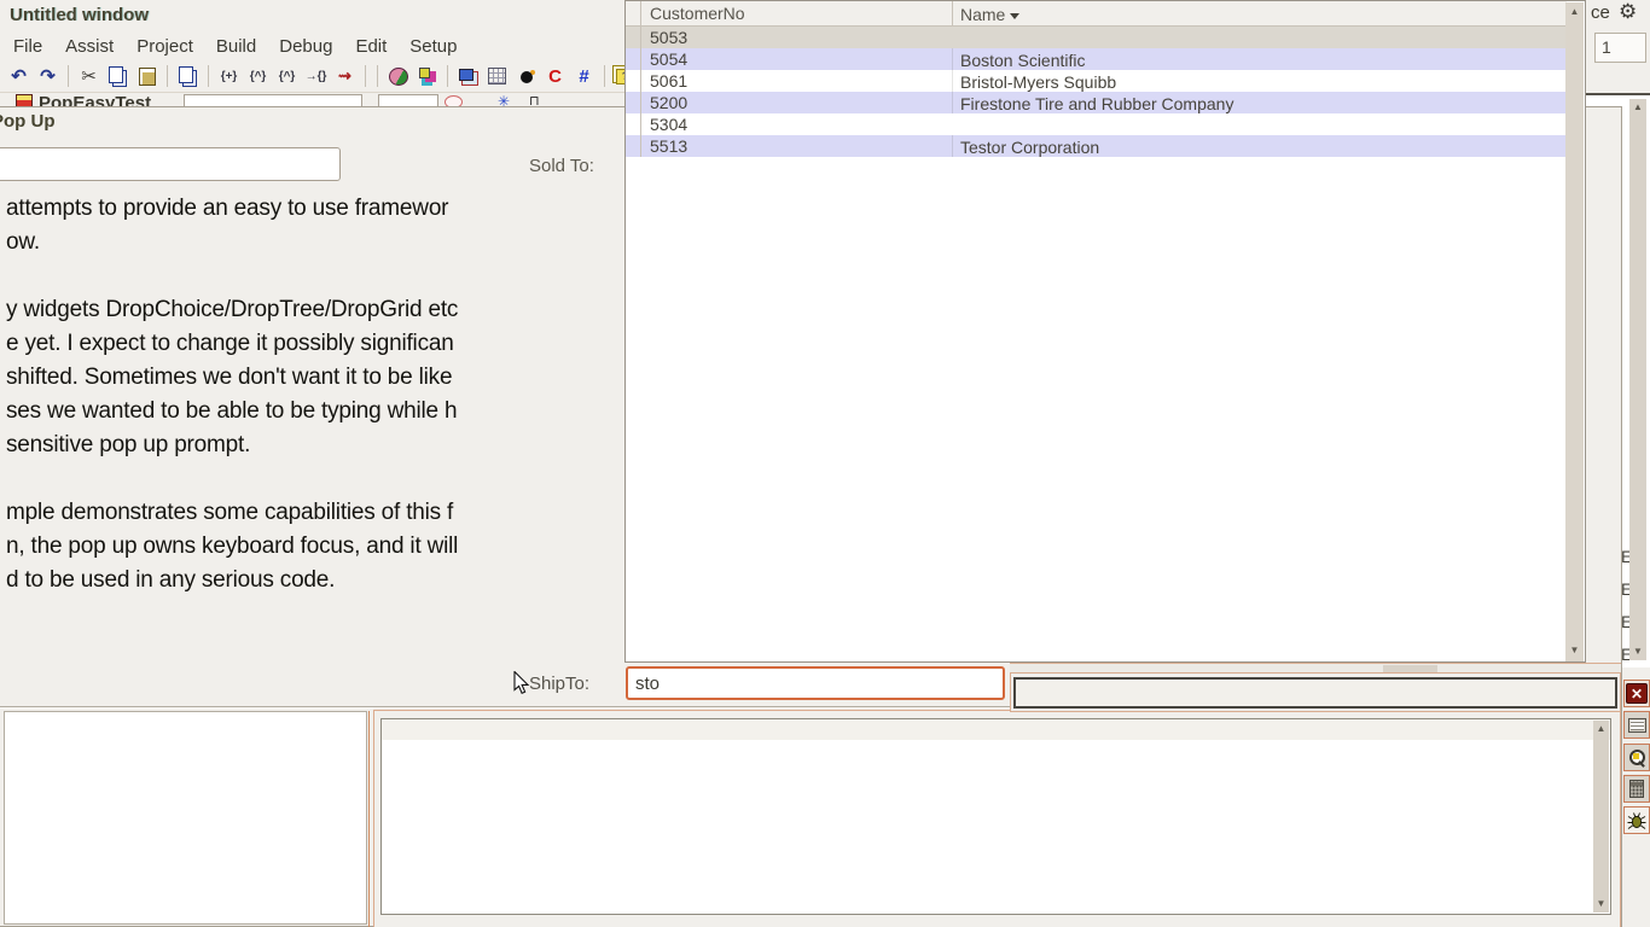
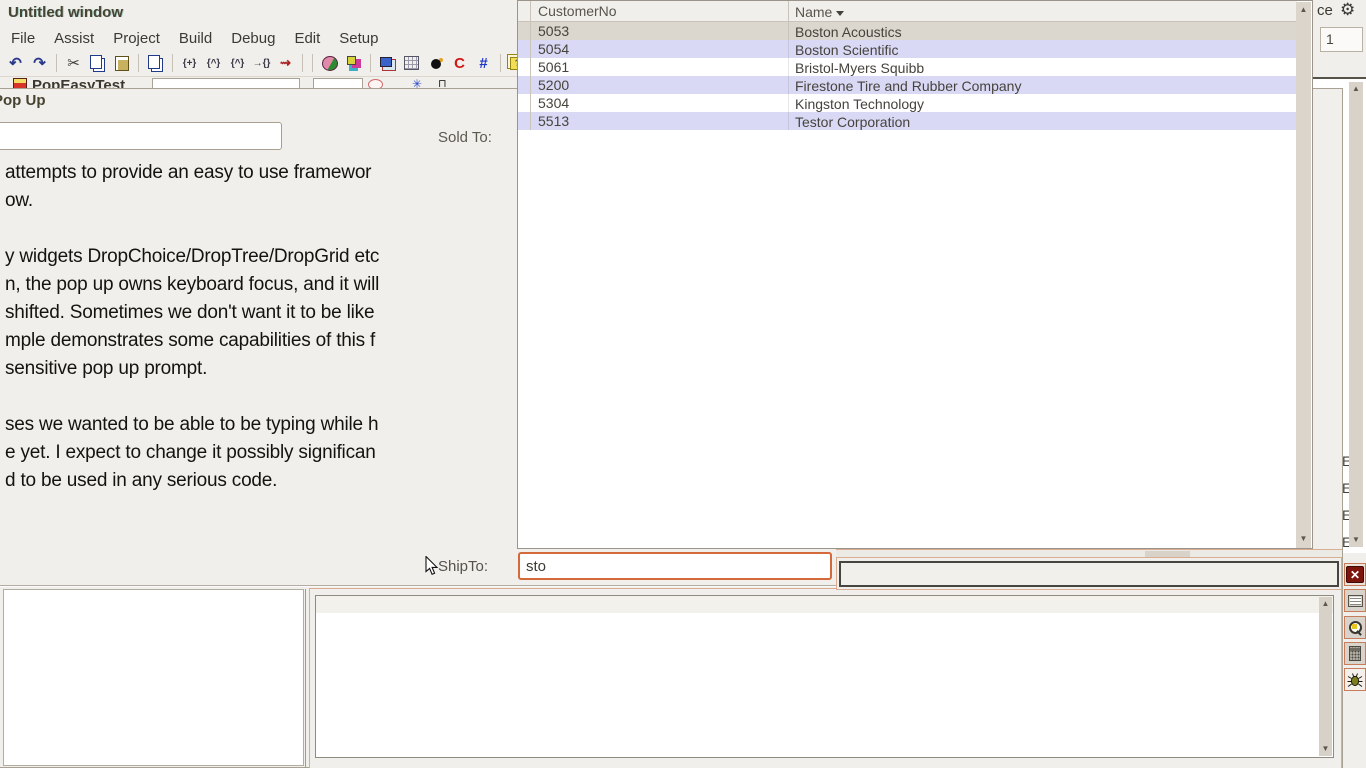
  Untitled window
  File
  Assist
  Project
  Build
  Debug
  Edit
  Setup
  ↶
  ↷
  ✂
  {+}
  {^}
  {^}
  →{}
  ⇝
  C
  #
  PopEasyTest
  ✳
  ⊓
  ce
  ⚙
  1
  E
  E
  E
  E
  ▲
  ▼
  op Up
  Sold To:
  attempts to provide an easy to use framewor
  ow.
  y widgets DropChoice/DropTree/DropGrid etc
- e yet. I expect to change it possibly significan
+ n, the pop up owns keyboard focus, and it will
  shifted. Sometimes we don't want it to be like
- ses we wanted to be able to be typing while h
+ mple demonstrates some capabilities of this f
  sensitive pop up prompt.
- mple demonstrates some capabilities of this f
+ ses we wanted to be able to be typing while h
- n, the pop up owns keyboard focus, and it will
+ e yet. I expect to change it possibly significan
  d to be used in any serious code.
  ShipTo:
  sto
  ▲
  ▼
  CustomerNo
  Name
  5053
+ Boston Acoustics
  5054
  Boston Scientific
  5061
  Bristol-Myers Squibb
  5200
  Firestone Tire and Rubber Company
  5304
+ Kingston Technology
  5513
  Testor Corporation
  ▲
  ▼
  ✕
